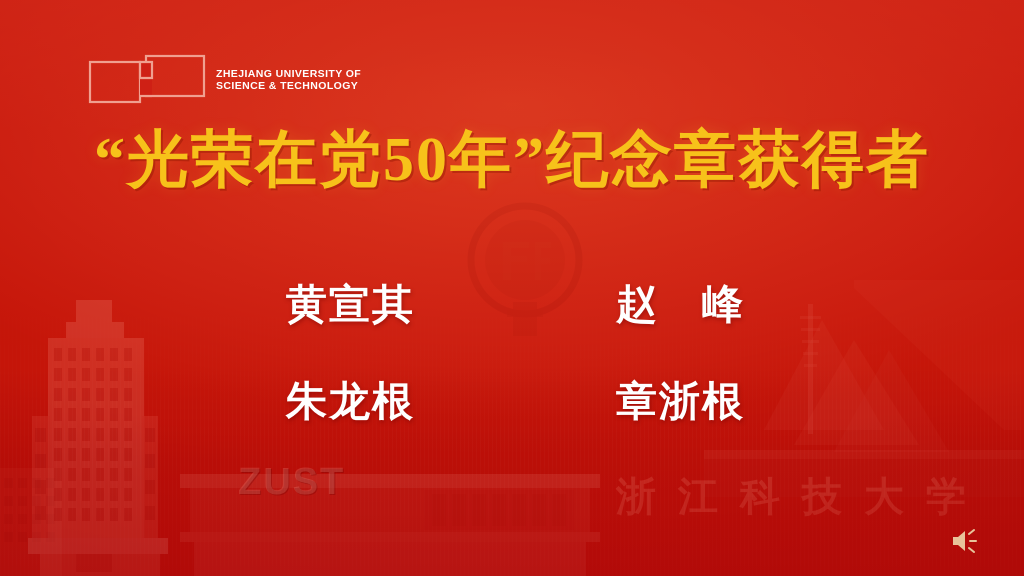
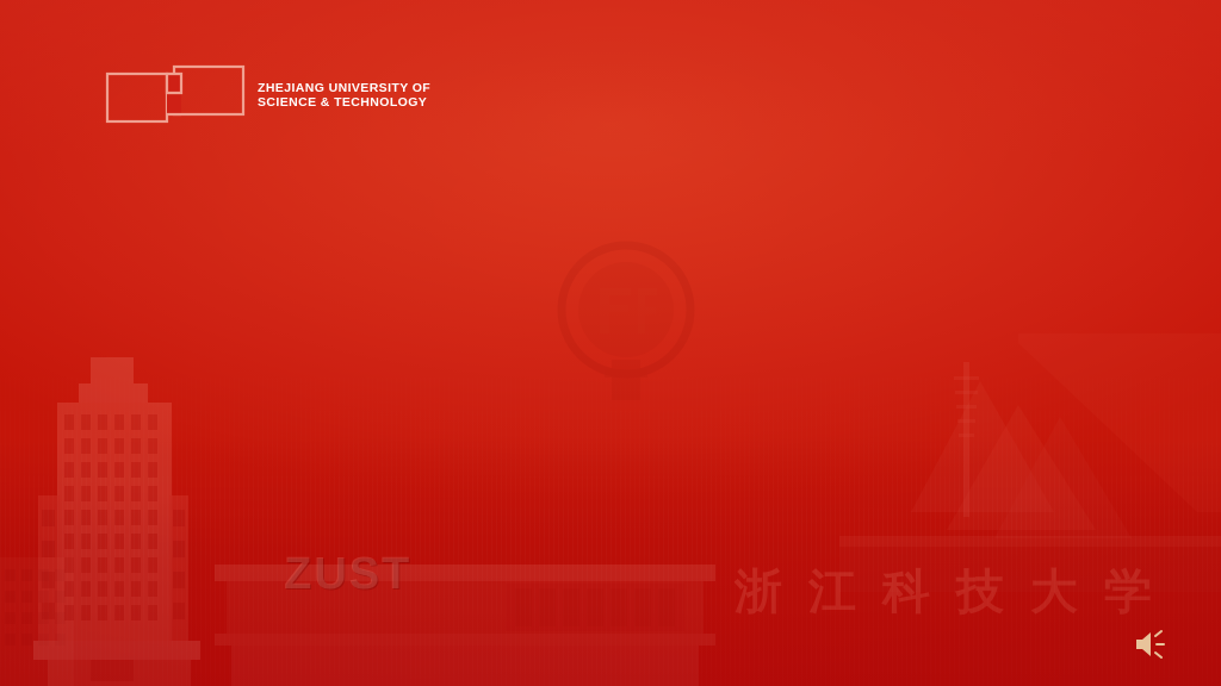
  ZHEJIANG UNIVERSITY OF
  SCIENCE & TECHNOLOGY
- “光荣在党50年”纪念章获得者
- 黄宣其
- 赵 峰
- 朱龙根
- 章浙根
